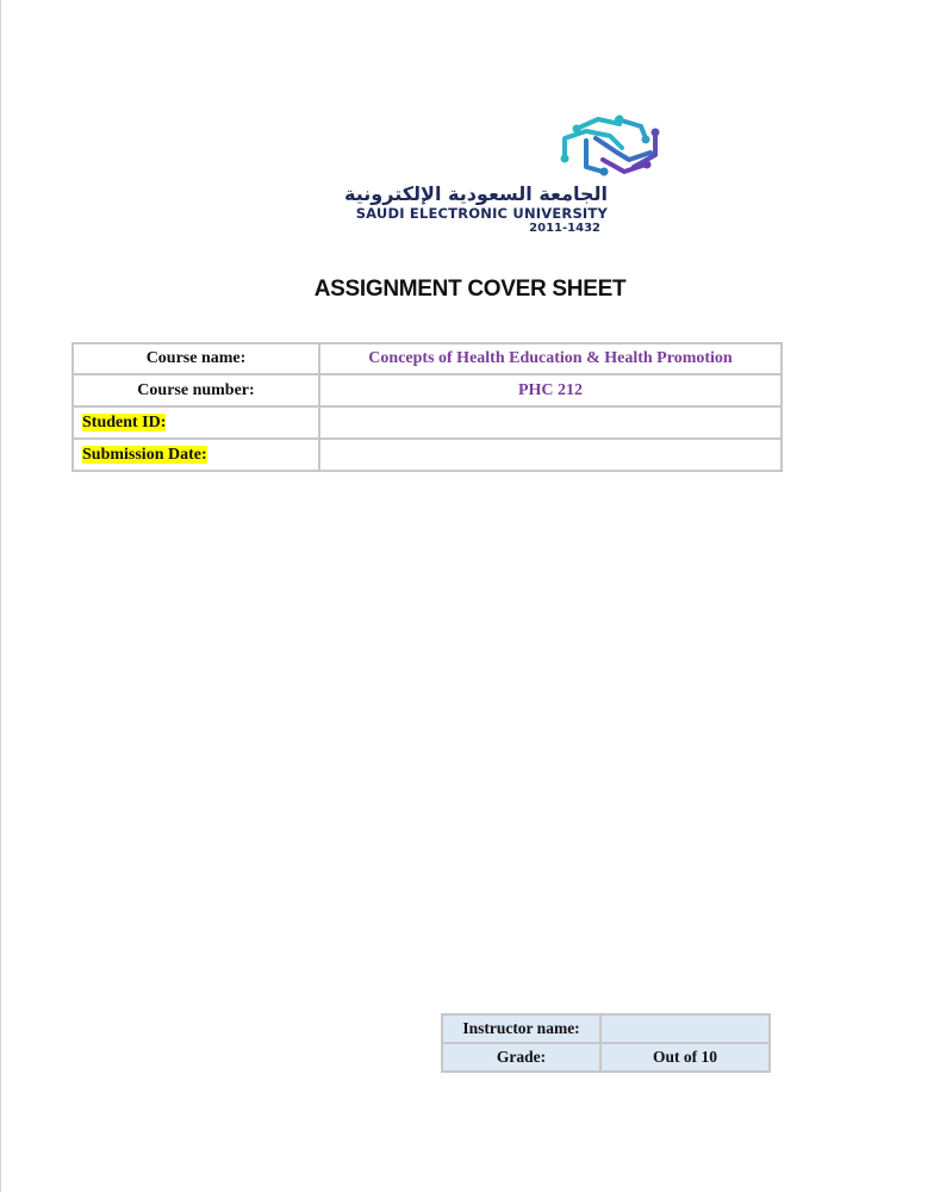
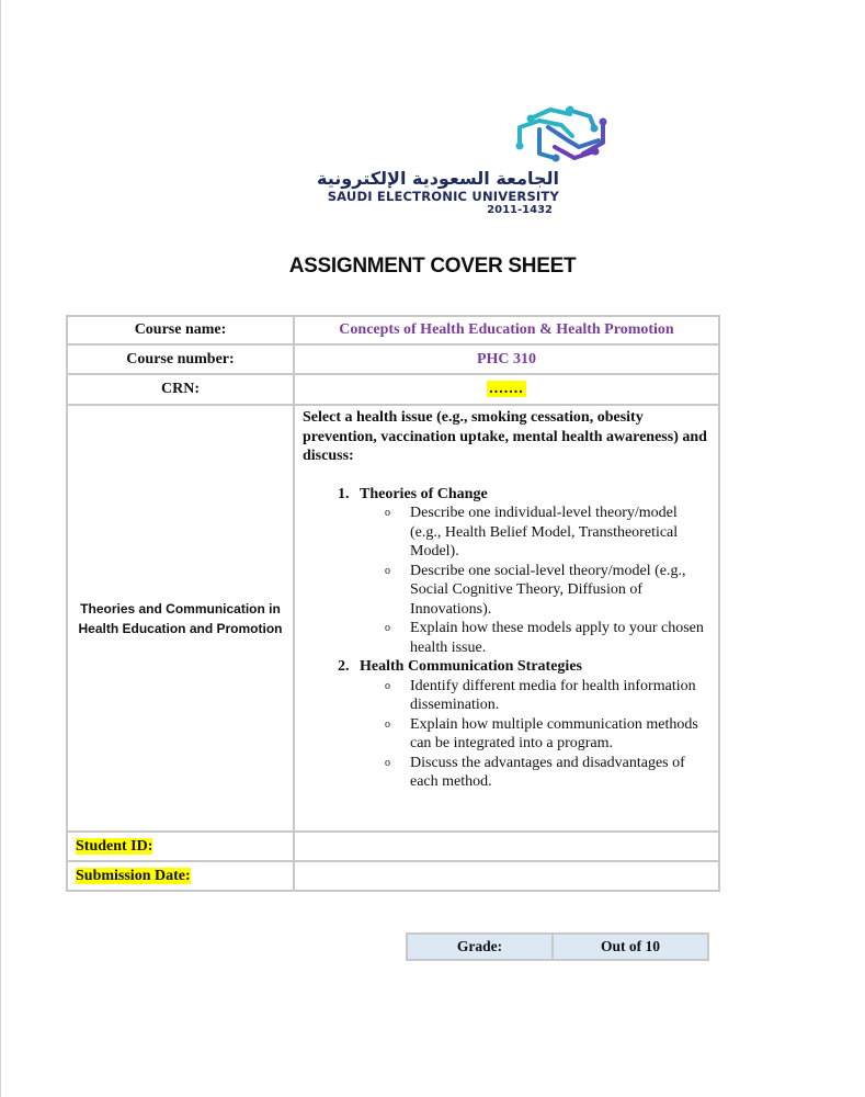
  الجامعة السعودية الإلكترونية
  SAUDI ELECTRONIC UNIVERSITY
  2011-1432
  ASSIGNMENT COVER SHEET
  Course name:	Concepts of Health Education & Health Promotion
- Course number:	PHC 212
+ Course number:	PHC 310
+ CRN:	.......
+ Theories and Communication in Health Education and Promotion	Select a health issue (e.g., smoking cessation, obesity prevention, vaccination uptake, mental health awareness) and discuss: Theories of Change o Describe one individual-level theory/model (e.g., Health Belief Model, Transtheoretical Model). o Describe one social-level theory/model (e.g., Social Cognitive Theory, Diffusion of Innovations). o Explain how these models apply to your chosen health issue. Health Communication Strategies o Identify different media for health information dissemination. o Explain how multiple communication methods can be integrated into a program. o Discuss the advantages and disadvantages of each method.
  Student ID:
  Submission Date:
- Instructor name:
  Grade:	Out of 10
